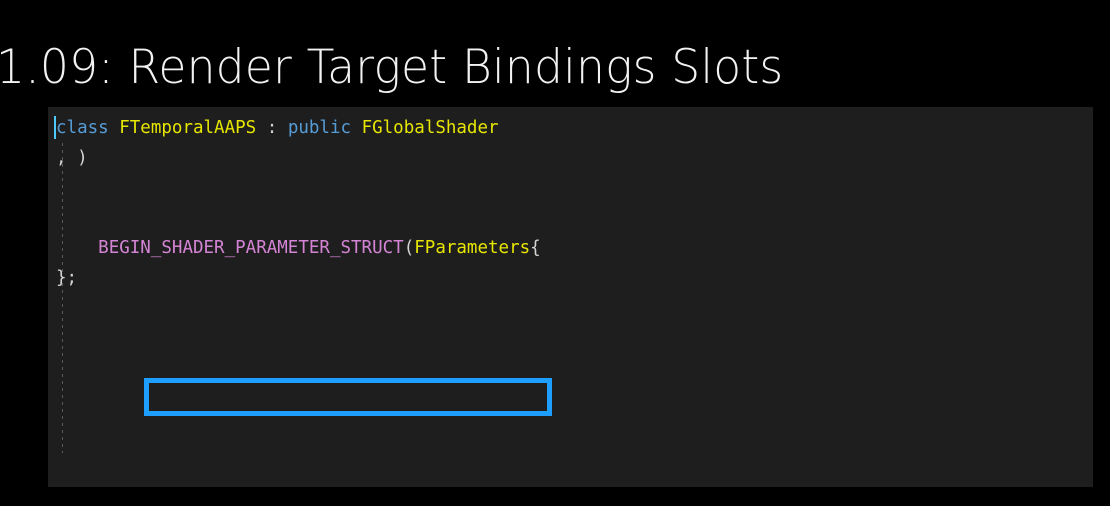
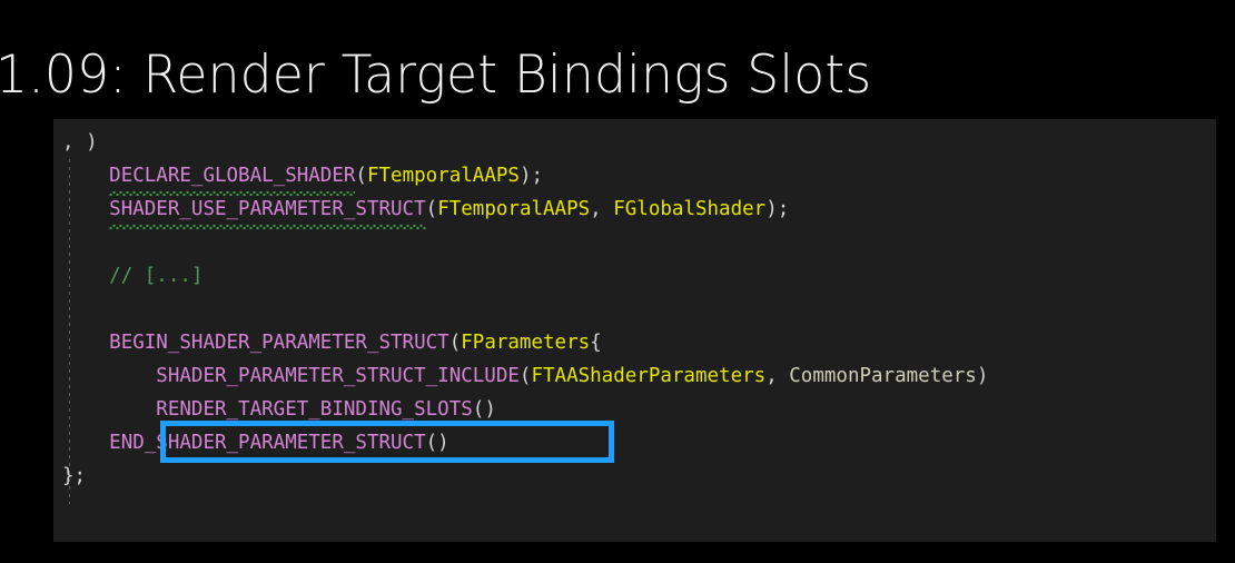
  1.09: Render Target Bindings Slots
- class FTemporalAAPS : public FGlobalShader
  , )
+ DECLARE_GLOBAL_SHADER(FTemporalAAPS);
+ SHADER_USE_PARAMETER_STRUCT(FTemporalAAPS, FGlobalShader);
+ // [...]
  BEGIN_SHADER_PARAMETER_STRUCT(FParameters{
+ SHADER_PARAMETER_STRUCT_INCLUDE(FTAAShaderParameters, CommonParameters)
+ RENDER_TARGET_BINDING_SLOTS()
+ END_SHADER_PARAMETER_STRUCT()
  };
